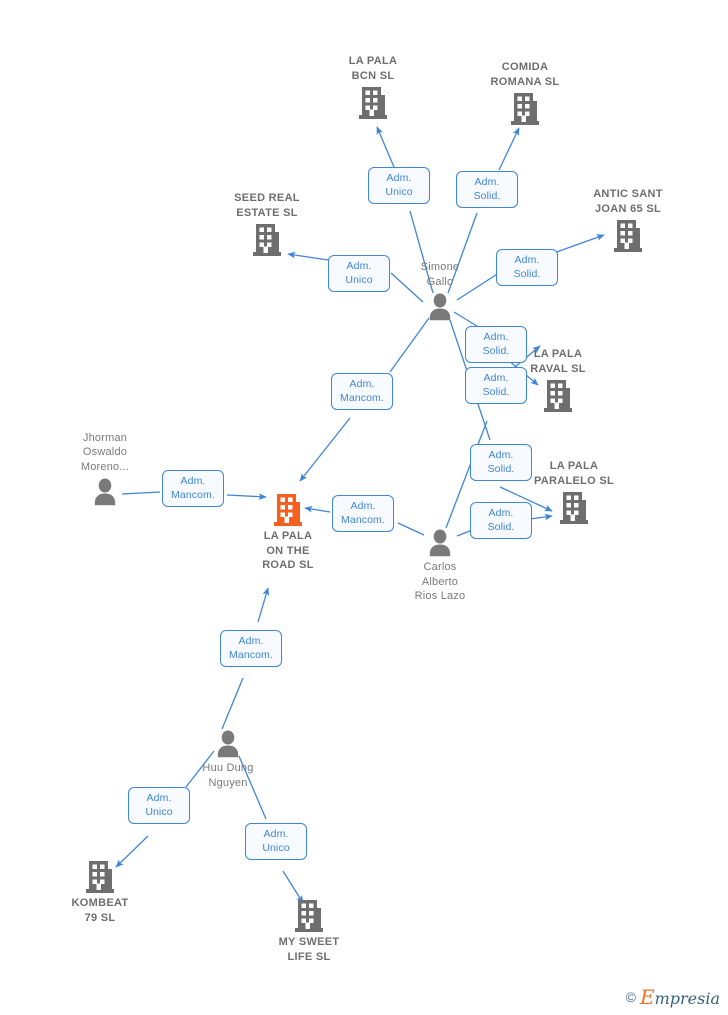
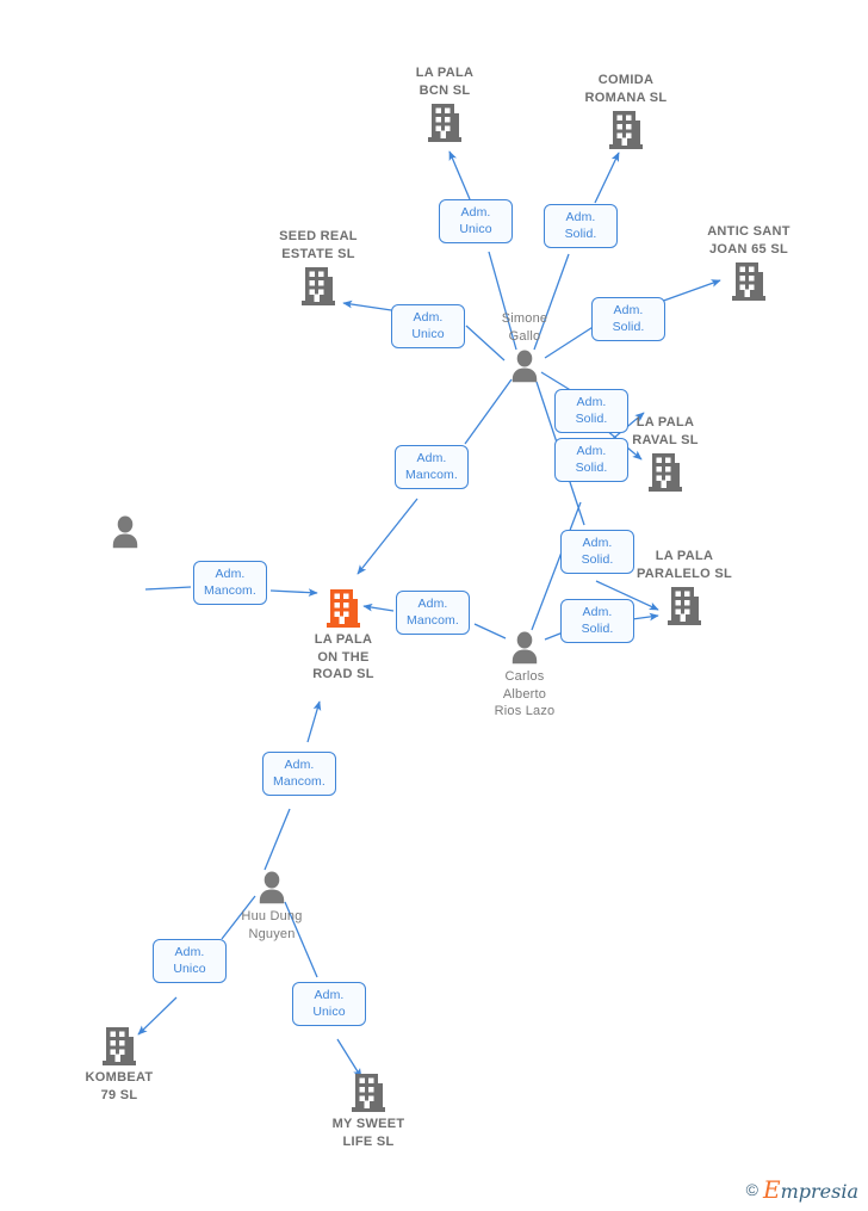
  Adm.
  Unico
  Adm.
  Solid.
  Adm.
  Unico
  Adm.
  Solid.
  Adm.
  Solid.
  Adm.
  Solid.
  Adm.
  Mancom.
  Adm.
  Mancom.
  Adm.
  Mancom.
  Adm.
  Solid.
  Adm.
  Solid.
  Adm.
  Mancom.
  Adm.
  Unico
  Adm.
  Unico
  LA PALA
  BCN SL
  COMIDA
  ROMANA SL
  SEED REAL
  ESTATE SL
  ANTIC SANT
  JOAN 65 SL
  Simone
  Gallo
  LA PALA
  RAVAL SL
  LA PALA
  PARALELO SL
- Jhorman
- Oswaldo
- Moreno...
  LA PALA
  ON THE
  ROAD SL
  Carlos
  Alberto
  Rios Lazo
  Huu Dung
  Nguyen
  KOMBEAT
  79 SL
  MY SWEET
  LIFE SL
  ©
  Empresia
